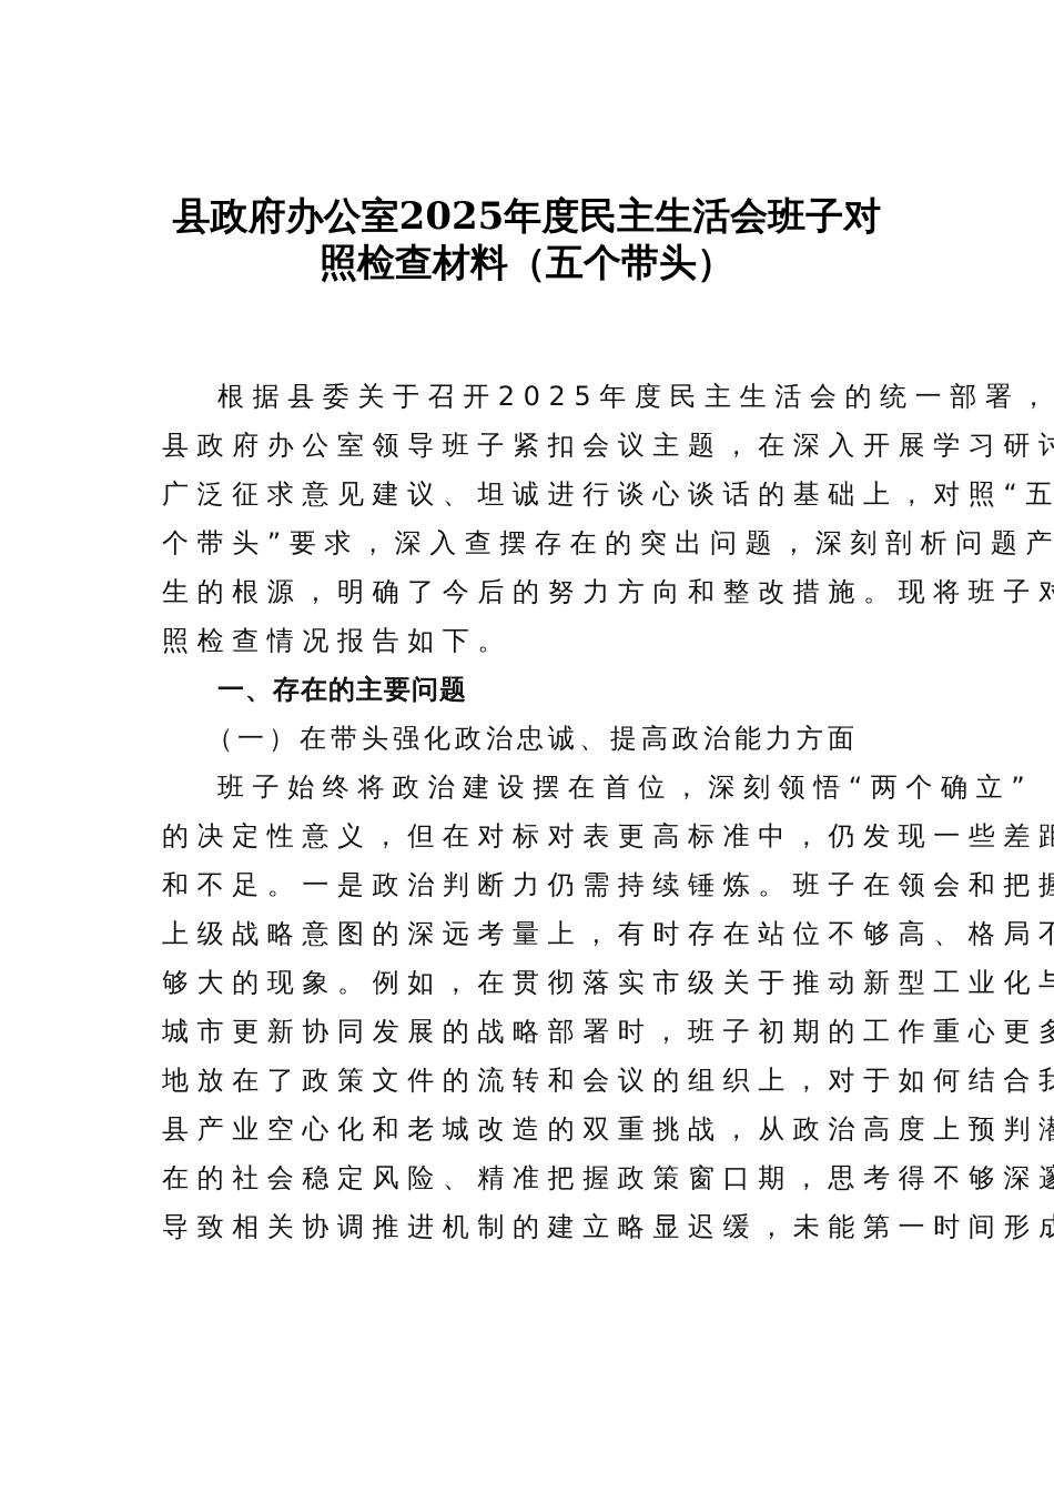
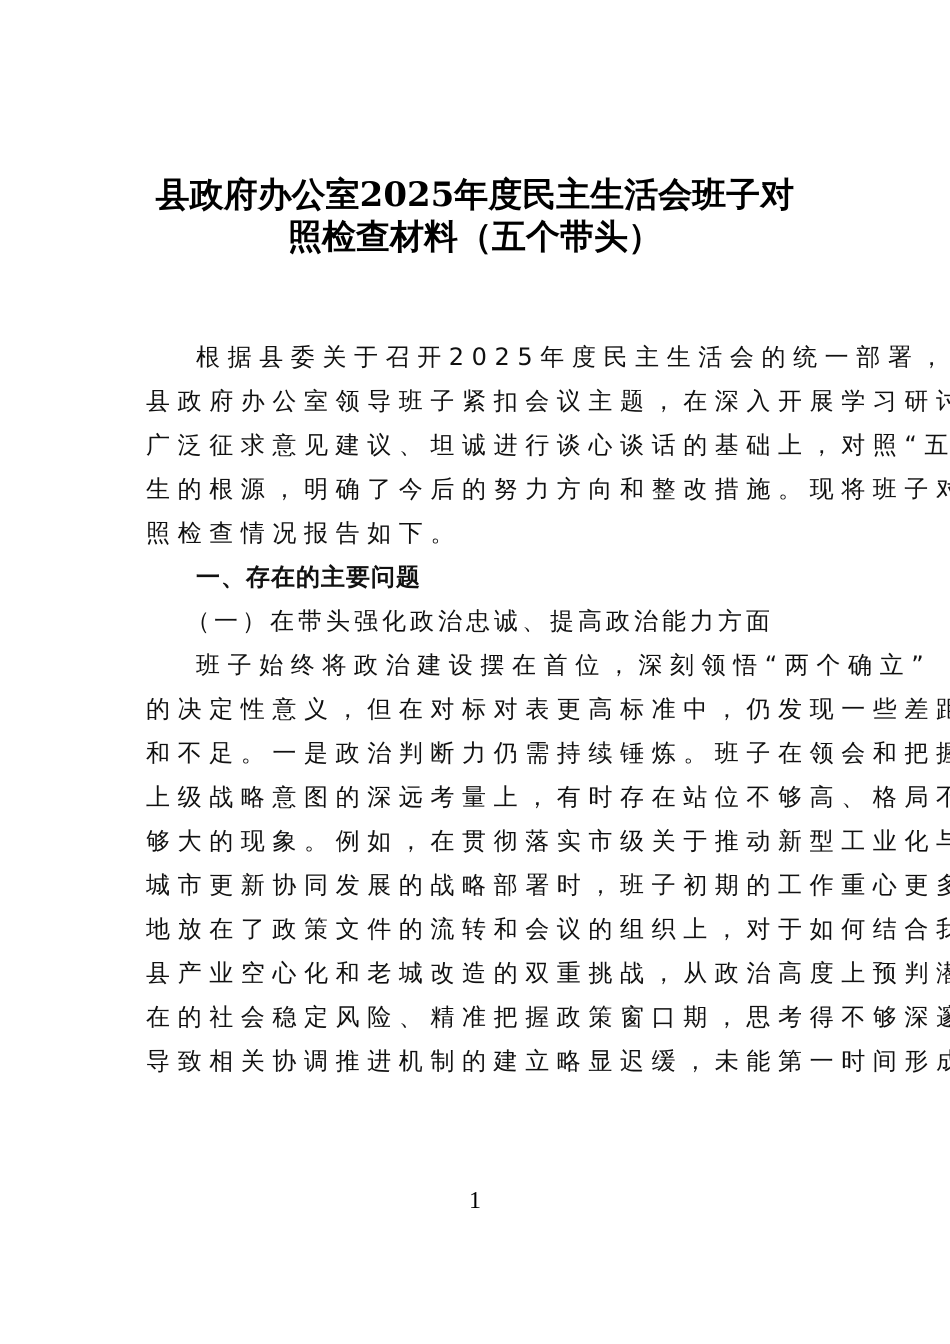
  县政府办公室2025年度民主生活会班子对
  照检查材料（五个带头）
  根据县委关于召开2025年度民主生活会的统一部署，
  县政府办公室领导班子紧扣会议主题，在深入开展学习研
  广泛征求意见建议、坦诚进行谈心谈话的基础上，对照“五
- 个带头”要求，深入查摆存在的突出问题，深刻剖析问题产
  生的根源，明确了今后的努力方向和整改措施。现将班子
  照检查情况报告如下。
  一、存在的主要问题
  （一）在带头强化政治忠诚、提高政治能力方面
  班子始终将政治建设摆在首位，深刻领悟“两个确立”
  的决定性意义，但在对标对表更高标准中，仍发现一些差
  和不足。一是政治判断力仍需持续锤炼。班子在领会和把
  上级战略意图的深远考量上，有时存在站位不够高、格局
  够大的现象。例如，在贯彻落实市级关于推动新型工业化
  城市更新协同发展的战略部署时，班子初期的工作重心更
  地放在了政策文件的流转和会议的组织上，对于如何结合
  县产业空心化和老城改造的双重挑战，从政治高度上预判
  在的社会稳定风险、精准把握政策窗口期，思考得不够深
  导致相关协调推进机制的建立略显迟缓，未能第一时间形
+ 1
